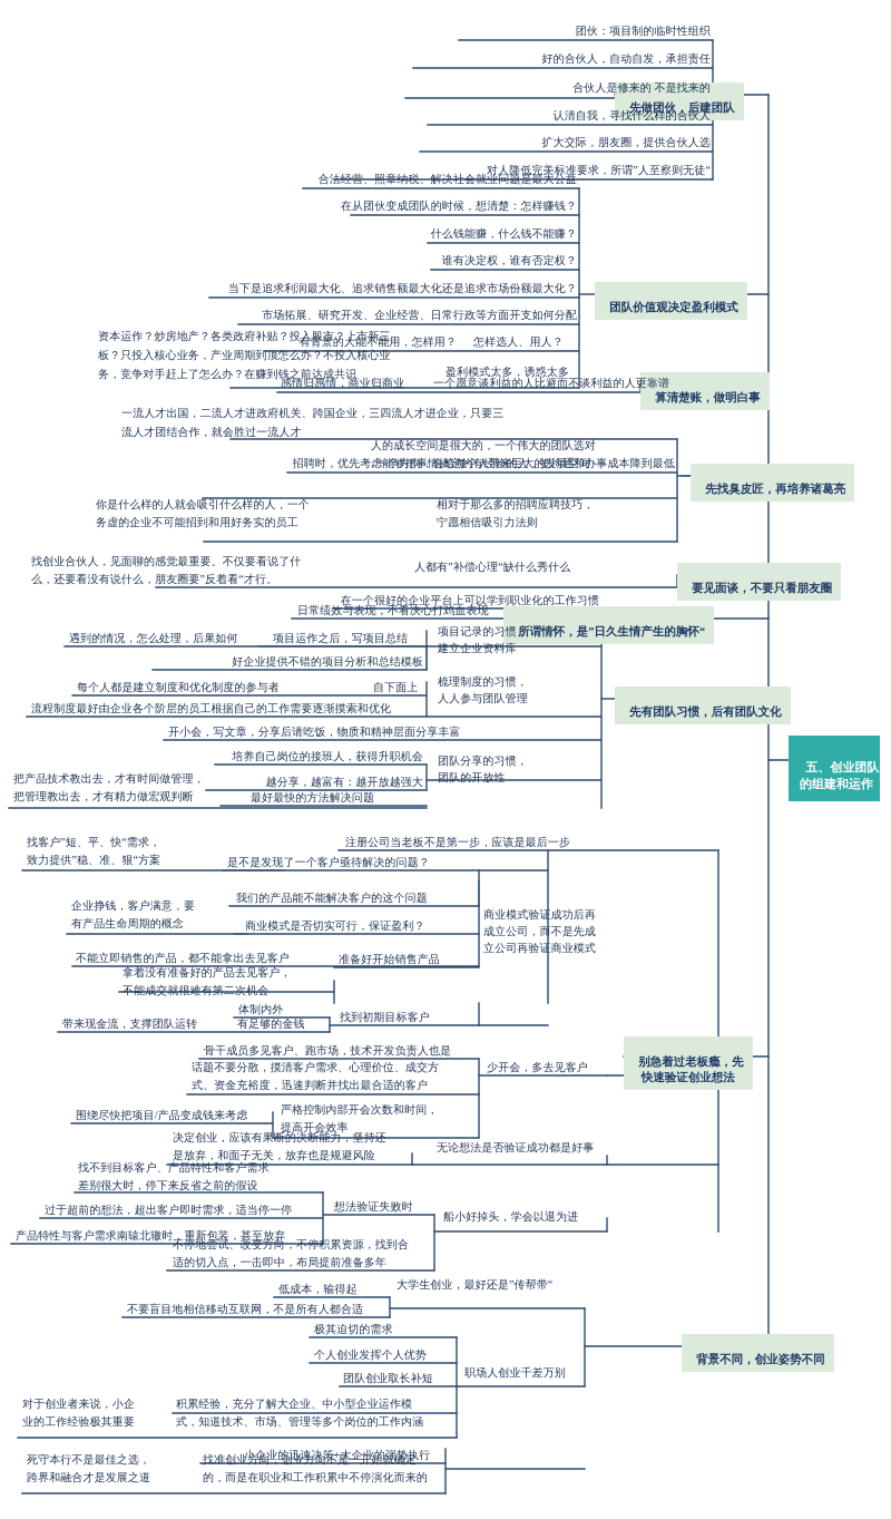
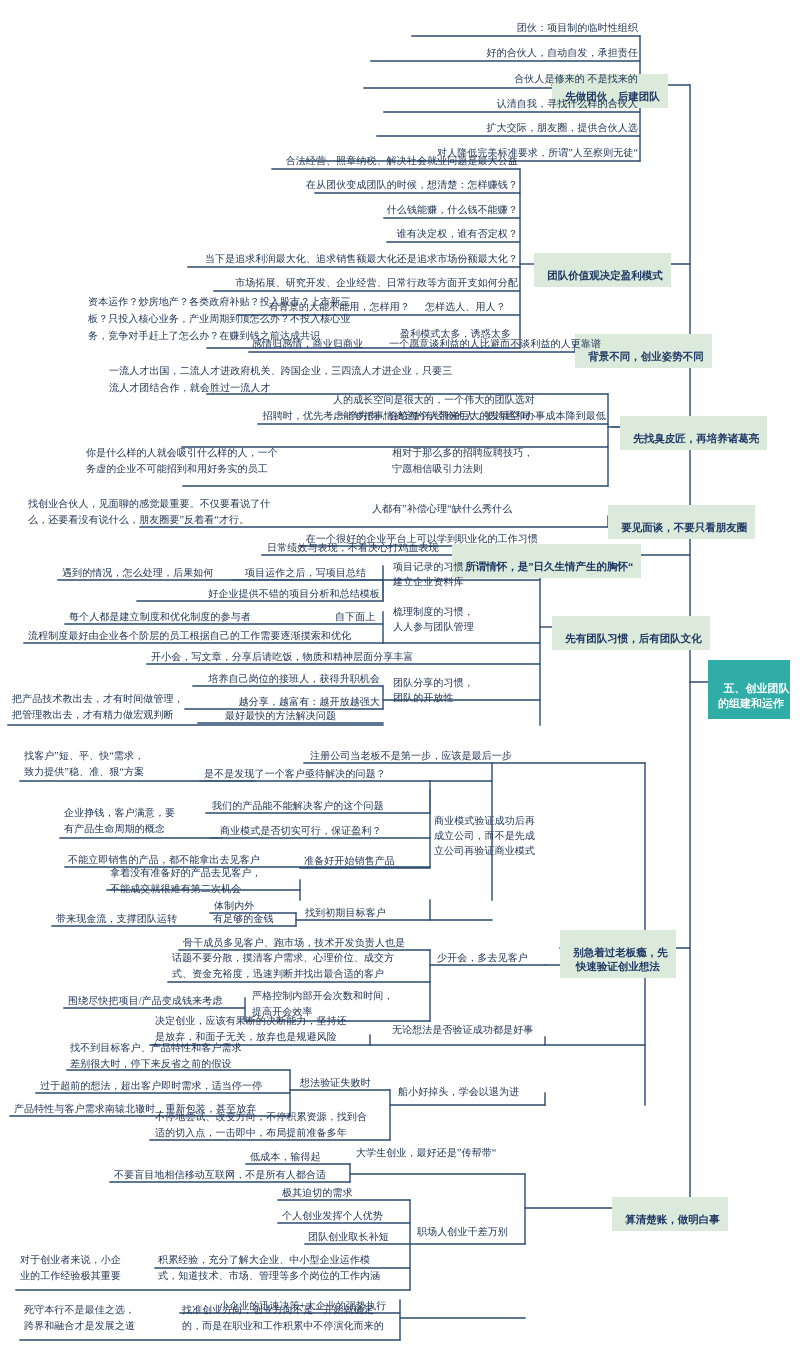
  五、创业团队
  的组建和运作
  先做团伙，后建团队
  团队价值观决定盈利模式
- 算清楚账，做明白事
+ 背景不同，创业姿势不同
  先找臭皮匠，再培养诸葛亮
  要见面谈，不要只看朋友圈
  所谓情怀，是”日久生情产生的胸怀“
  先有团队习惯，后有团队文化
  别急着过老板瘾，先
  快速验证创业想法
- 背景不同，创业姿势不同
+ 算清楚账，做明白事
  团伙：项目制的临时性组织
  好的合伙人，自动自发，承担责任
  合伙人是修来的 不是找来的
  认清自我，寻找什么样的合伙人
  扩大交际，朋友圈，提供合伙人选
  对人降低完美标准要求，所谓”人至察则无徒“
  合法经营、照章纳税、解决社会就业问题是最大公益
  在从团伙变成团队的时候，想清楚：怎样赚钱？
  什么钱能赚，什么钱不能赚？
  谁有决定权，谁有否定权？
  当下是追求利润最大化、追求销售额最大化还是追求市场份额最大化？
  市场拓展、研究开发、企业经营、日常行政等方面开支如何分配
  有背景的人能不能用，怎样用？
  怎样选人、用人？
  资本运作？炒房地产？各类政府补贴？投入股市？上市新三
  板？只投入核心业务，产业周期到顶怎么办？不投入核心业
  务，竞争对手赶上了怎么办？在赚到钱之前达成共识
  盈利模式太多，诱惑太多
  感情归感情，商业归商业
  一个愿意谈利益的人比避而不谈利益的人更靠谱
  一流人才出国，二流人才进政府机关、跨国企业，三四流人才进企业，只要三
  流人才团结合作，就会胜过一流人才
  人的成长空间是很大的，一个伟大的团队选对
  一个方向，会给每个人带来巨大的发展空间
  招聘时，优先考虑能够把事情搞定的有经验的人，把沟通和办事成本降到最低
  你是什么样的人就会吸引什么样的人，一个
  务虚的企业不可能招到和用好务实的员工
  相对于那么多的招聘应聘技巧，
  宁愿相信吸引力法则
  找创业合伙人，见面聊的感觉最重要。不仅要看说了什
  么，还要看没有说什么，朋友圈要”反着看“才行。
  人都有”补偿心理“缺什么秀什么
  日常绩效与表现，不看决心打鸡血表现
  在一个很好的企业平台上可以学到职业化的工作习惯
  遇到的情况，怎么处理，后果如何
  项目运作之后，写项目总结
  好企业提供不错的项目分析和总结模板
  项目记录的习惯，
  建立企业资料库
  每个人都是建立制度和优化制度的参与者
  自下面上
  流程制度最好由企业各个阶层的员工根据自己的工作需要逐渐摸索和优化
  梳理制度的习惯，
  人人参与团队管理
  开小会，写文章，分享后请吃饭，物质和精神层面分享丰富
  培养自己岗位的接班人，获得升职机会
  越分享，越富有：越开放越强大
  团队分享的习惯，
  团队的开放性
  把产品技术教出去，才有时间做管理，
  把管理教出去，才有精力做宏观判断
  最好最快的方法解决问题
  注册公司当老板不是第一步，应该是最后一步
  找客户”短、平、快“需求，
  致力提供”稳、准、狠“方案
  是不是发现了一个客户亟待解决的问题？
  我们的产品能不能解决客户的这个问题
  企业挣钱，客户满意，要
  有产品生命周期的概念
  商业模式是否切实可行，保证盈利？
  商业模式验证成功后再
  成立公司，而不是先成
  立公司再验证商业模式
  不能立即销售的产品，都不能拿出去见客户
  拿着没有准备好的产品去见客户，
  不能成交就很难有第二次机会
  准备好开始销售产品
  体制内外
  带来现金流，支撑团队运转
  有足够的金钱
  找到初期目标客户
  骨干成员多见客户、跑市场，技术开发负责人也是
  话题不要分散，摸清客户需求、心理价位、成交方
  式、资金充裕度，迅速判断并找出最合适的客户
  少开会，多去见客户
  围绕尽快把项目/产品变成钱来考虑
  严格控制内部开会次数和时间，
  提高开会效率
  决定创业，应该有果断的决断能力，坚持还
  是放弃，和面子无关，放弃也是规避风险
  无论想法是否验证成功都是好事
  找不到目标客户、产品特性和客户需求
  差别很大时，停下来反省之前的假设
  过于超前的想法，超出客户即时需求，适当停一停
  想法验证失败时
  产品特性与客户需求南辕北辙时，重新包装，甚至放弃
  船小好掉头，学会以退为进
  不停地尝试、改变方向，不停积累资源，找到合
  适的切入点，一击即中，布局提前准备多年
  低成本，输得起
  大学生创业，最好还是”传帮带“
  不要盲目地相信移动互联网，不是所有人都合适
  极其迫切的需求
  个人创业发挥个人优势
  团队创业取长补短
  职场人创业千差万别
  对于创业者来说，小企
  业的工作经验极其重要
  积累经验，充分了解大企业、中小型企业运作模
  式，知道技术、市场、管理等多个岗位的工作内涵
  小企业的迅速决策+大企业的强势执行
  死守本行不是最佳之选，
  跨界和融合才是发展之道
  找准创业方向，创业方向不是一开始就确定
  的，而是在职业和工作积累中不停演化而来的
